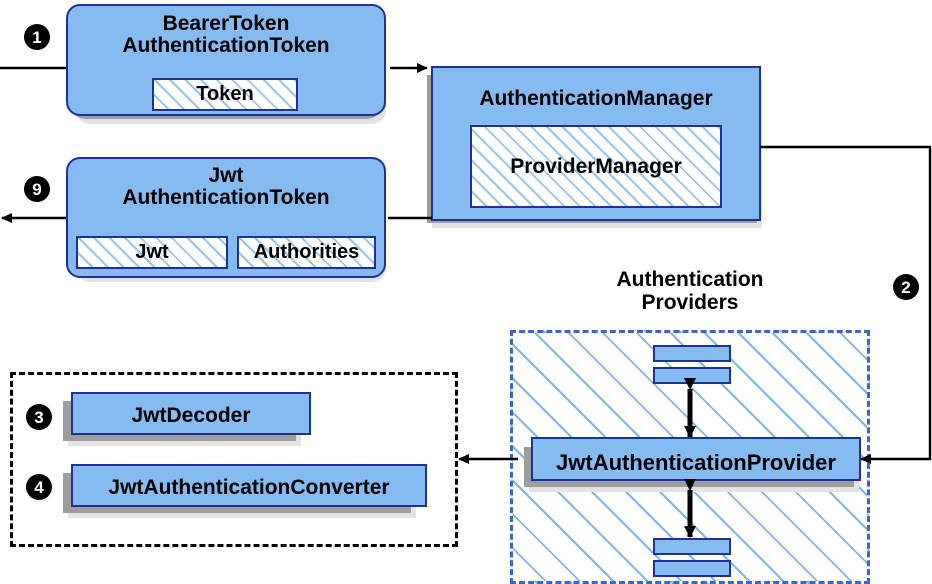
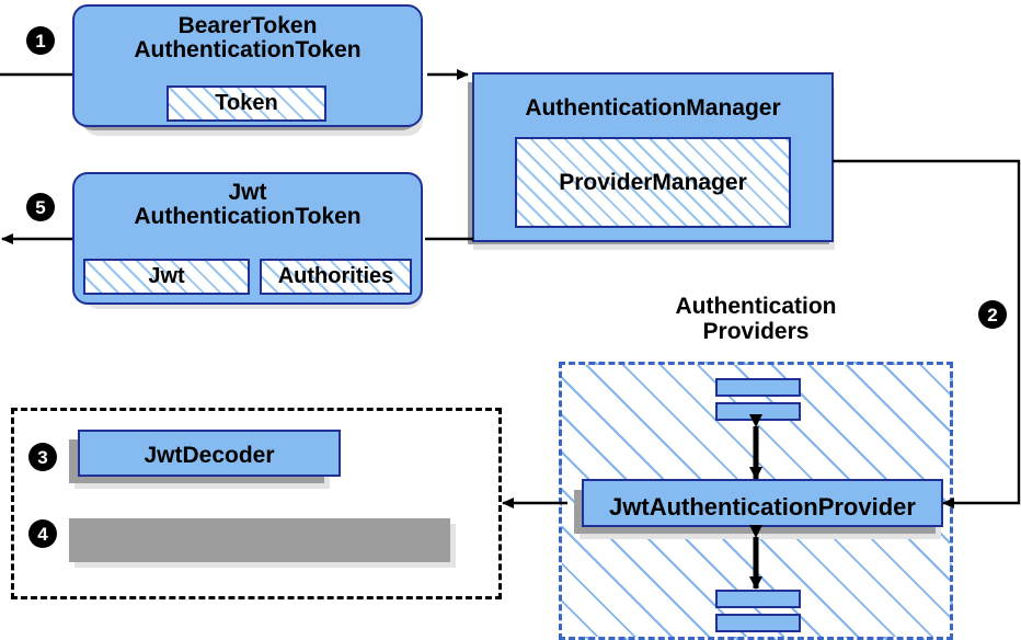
  Authentication
  Providers
  BearerToken
  AuthenticationToken
  Token
  AuthenticationManager
  ProviderManager
  Jwt
  AuthenticationToken
  Jwt
  Authorities
  JwtAuthenticationProvider
  JwtDecoder
- JwtAuthenticationConverter
  1
  2
  3
  4
- 9
+ 5
